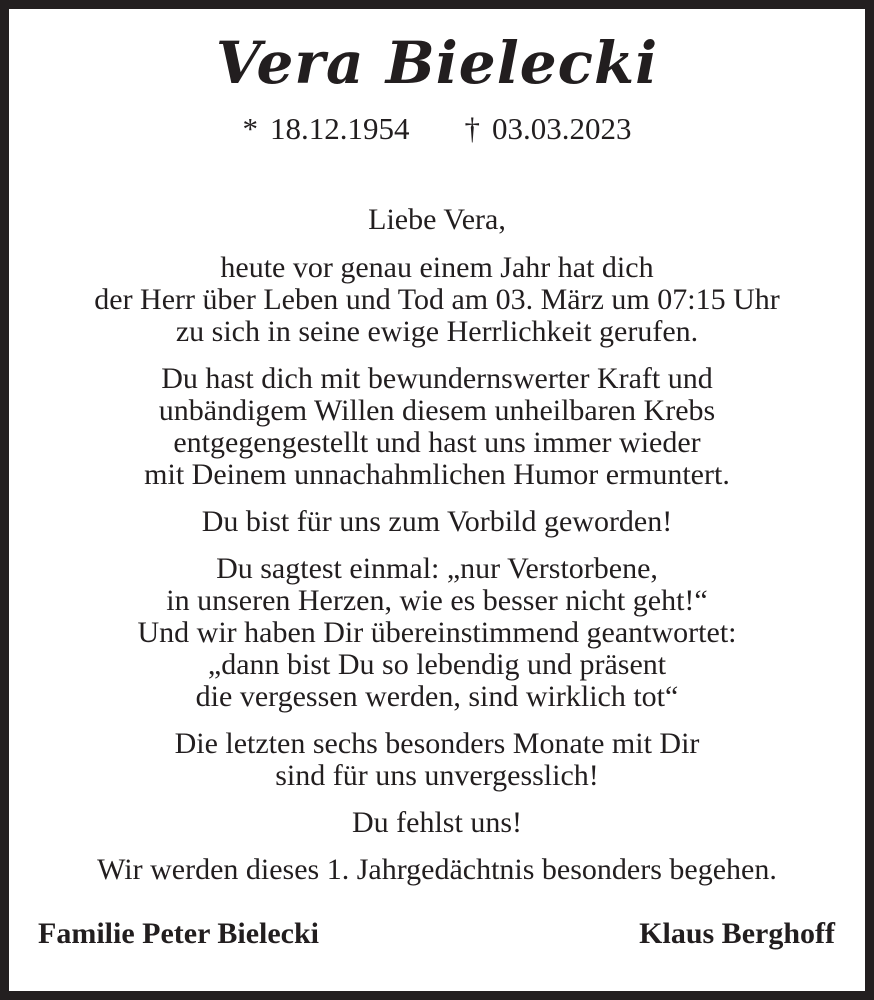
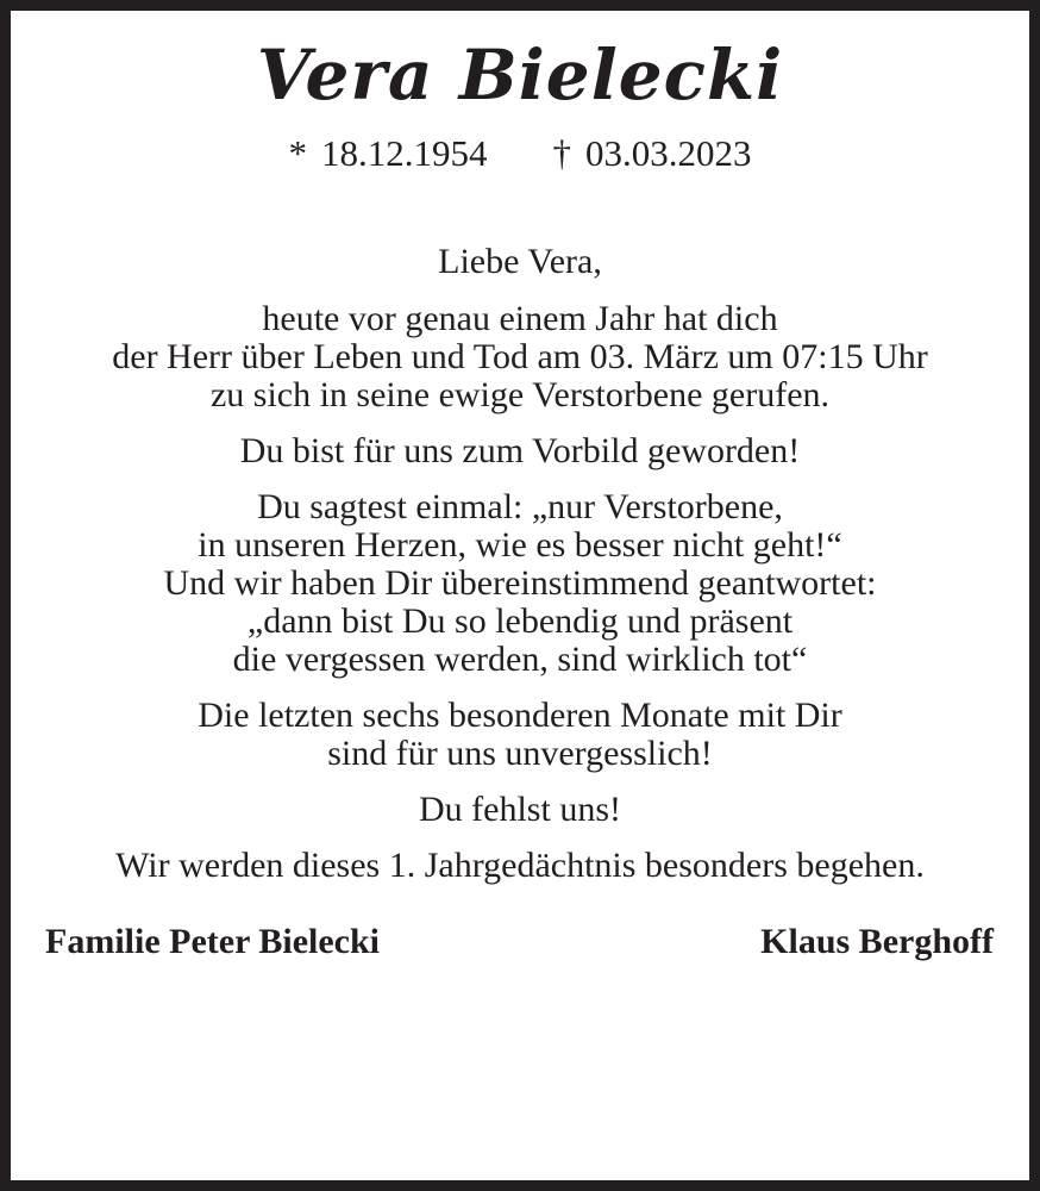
  Vera Bielecki
  *
  18.12.1954
  †
  03.03.2023
  Liebe Vera,
  heute vor genau einem Jahr hat dich
  der Herr über Leben und Tod am 03. März um 07:15 Uhr
- zu sich in seine ewige Herrlichkeit gerufen.
+ zu sich in seine ewige Verstorbene gerufen.
- Du hast dich mit bewundernswerter Kraft und
- unbändigem Willen diesem unheilbaren Krebs
- entgegengestellt und hast uns immer wieder
- mit Deinem unnachahmlichen Humor ermuntert.
  Du bist für uns zum Vorbild geworden!
  Du sagtest einmal: „nur Verstorbene,
  in unseren Herzen, wie es besser nicht geht!“
  Und wir haben Dir übereinstimmend geantwortet:
  „dann bist Du so lebendig und präsent
  die vergessen werden, sind wirklich tot“
- Die letzten sechs besonders Monate mit Dir
+ Die letzten sechs besonderen Monate mit Dir
  sind für uns unvergesslich!
  Du fehlst uns!
  Wir werden dieses 1. Jahrgedächtnis besonders begehen.
  Familie Peter Bielecki
  Klaus Berghoff
